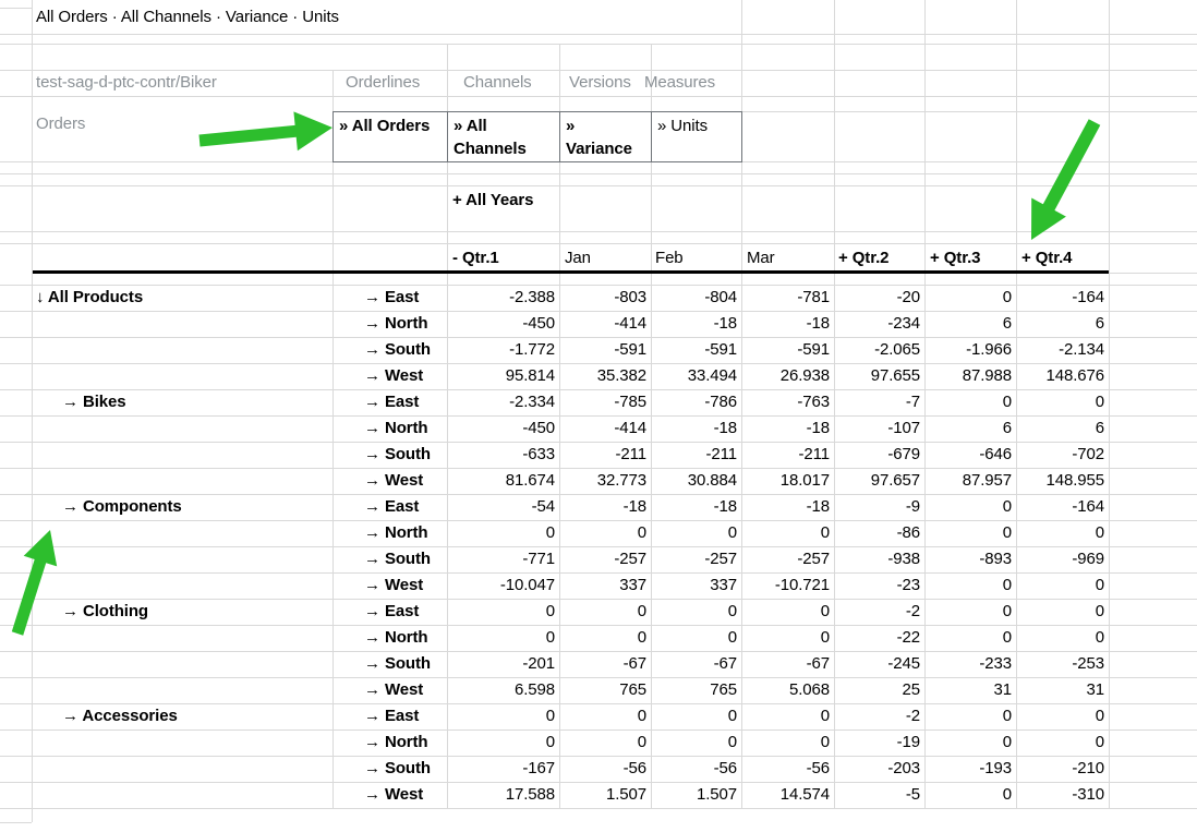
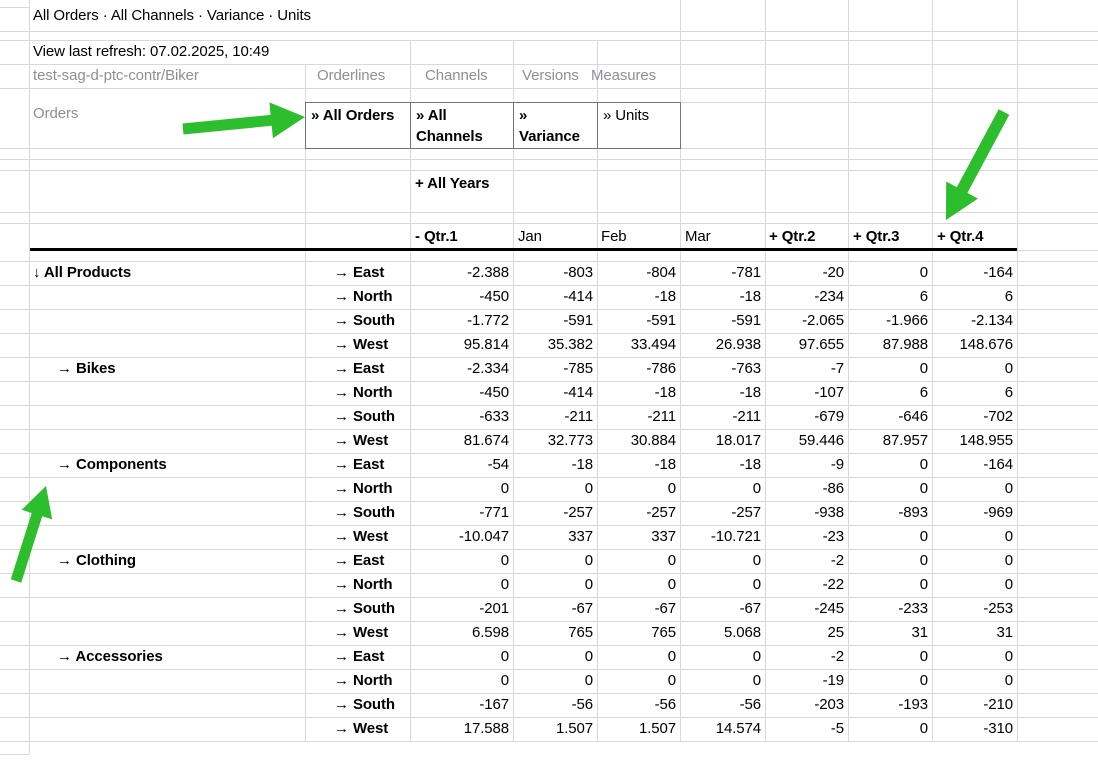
  All Orders · All Channels · Variance · Units
+ View last refresh: 07.02.2025, 10:49
  test-sag-d-ptc-contr/Biker
  Orderlines
  Channels
  Versions
  Measures
  Orders
  » All Orders
  » All Channels
  » Variance
  » Units
  + All Years
  - Qtr.1
  Jan
  Feb
  Mar
  + Qtr.2
  + Qtr.3
  + Qtr.4
  ↓ All Products
  → East
  -2.388
  -803
  -804
  -781
  -20
  0
  -164
  → North
  -450
  -414
  -18
  -18
  -234
  6
  6
  → South
  -1.772
  -591
  -591
  -591
  -2.065
  -1.966
  -2.134
  → West
  95.814
  35.382
  33.494
  26.938
  97.655
  87.988
  148.676
  → Bikes
  → East
  -2.334
  -785
  -786
  -763
  -7
  0
  0
  → North
  -450
  -414
  -18
  -18
  -107
  6
  6
  → South
  -633
  -211
  -211
  -211
  -679
  -646
  -702
  → West
  81.674
  32.773
  30.884
  18.017
- 97.657
+ 59.446
  87.957
  148.955
  → Components
  → East
  -54
  -18
  -18
  -18
  -9
  0
  -164
  → North
  0
  0
  0
  0
  -86
  0
  0
  → South
  -771
  -257
  -257
  -257
  -938
  -893
  -969
  → West
  -10.047
  337
  337
  -10.721
  -23
  0
  0
  → Clothing
  → East
  0
  0
  0
  0
  -2
  0
  0
  → North
  0
  0
  0
  0
  -22
  0
  0
  → South
  -201
  -67
  -67
  -67
  -245
  -233
  -253
  → West
  6.598
  765
  765
  5.068
  25
  31
  31
  → Accessories
  → East
  0
  0
  0
  0
  -2
  0
  0
  → North
  0
  0
  0
  0
  -19
  0
  0
  → South
  -167
  -56
  -56
  -56
  -203
  -193
  -210
  → West
  17.588
  1.507
  1.507
  14.574
  -5
  0
  -310
